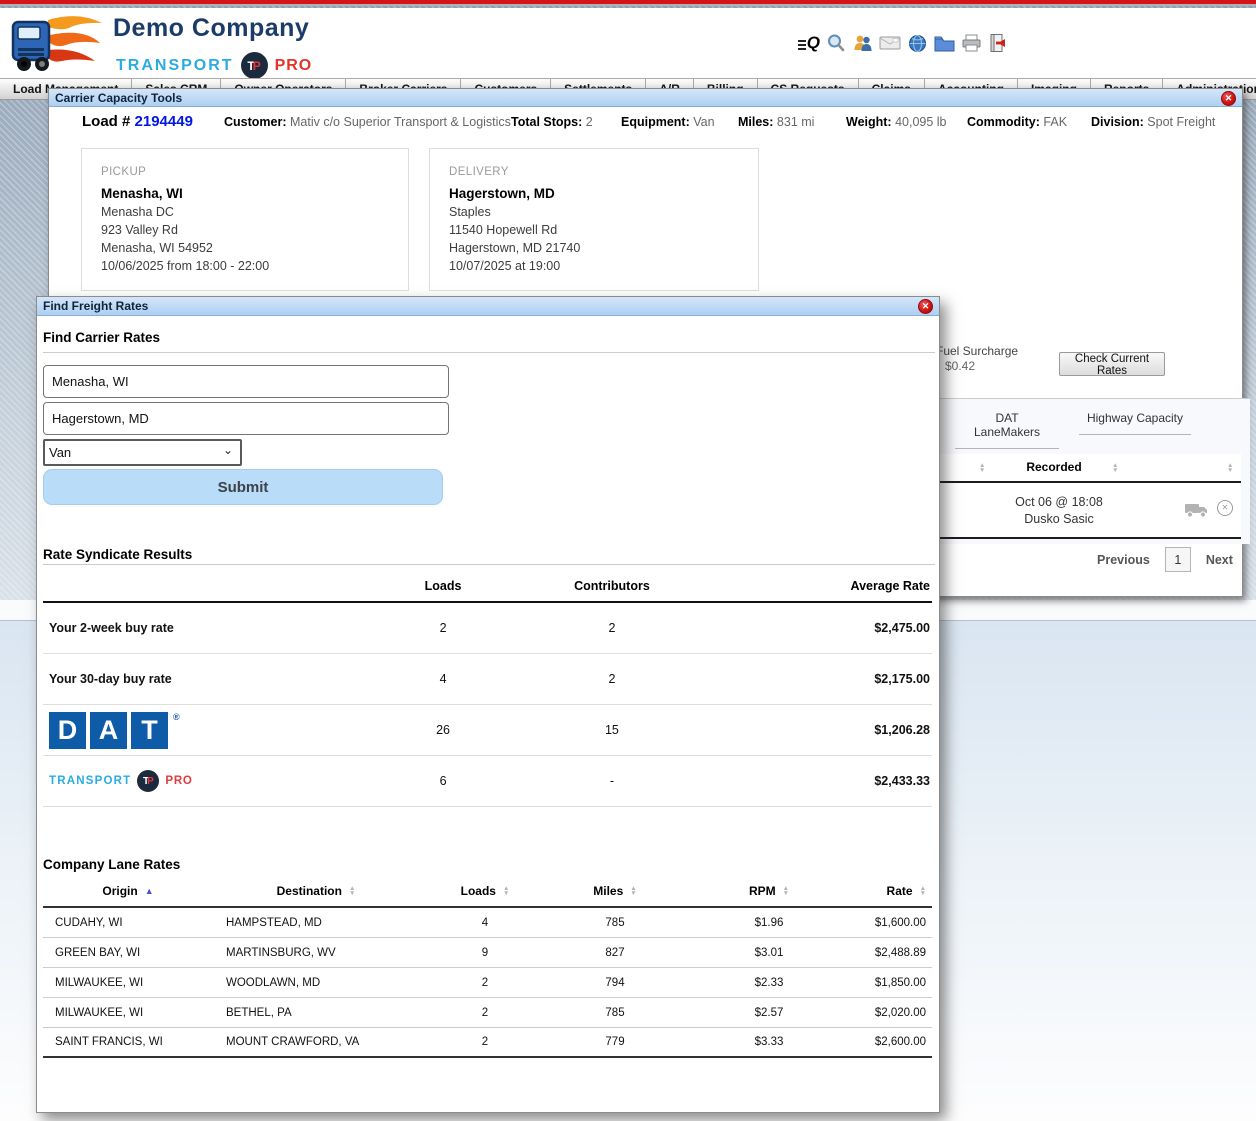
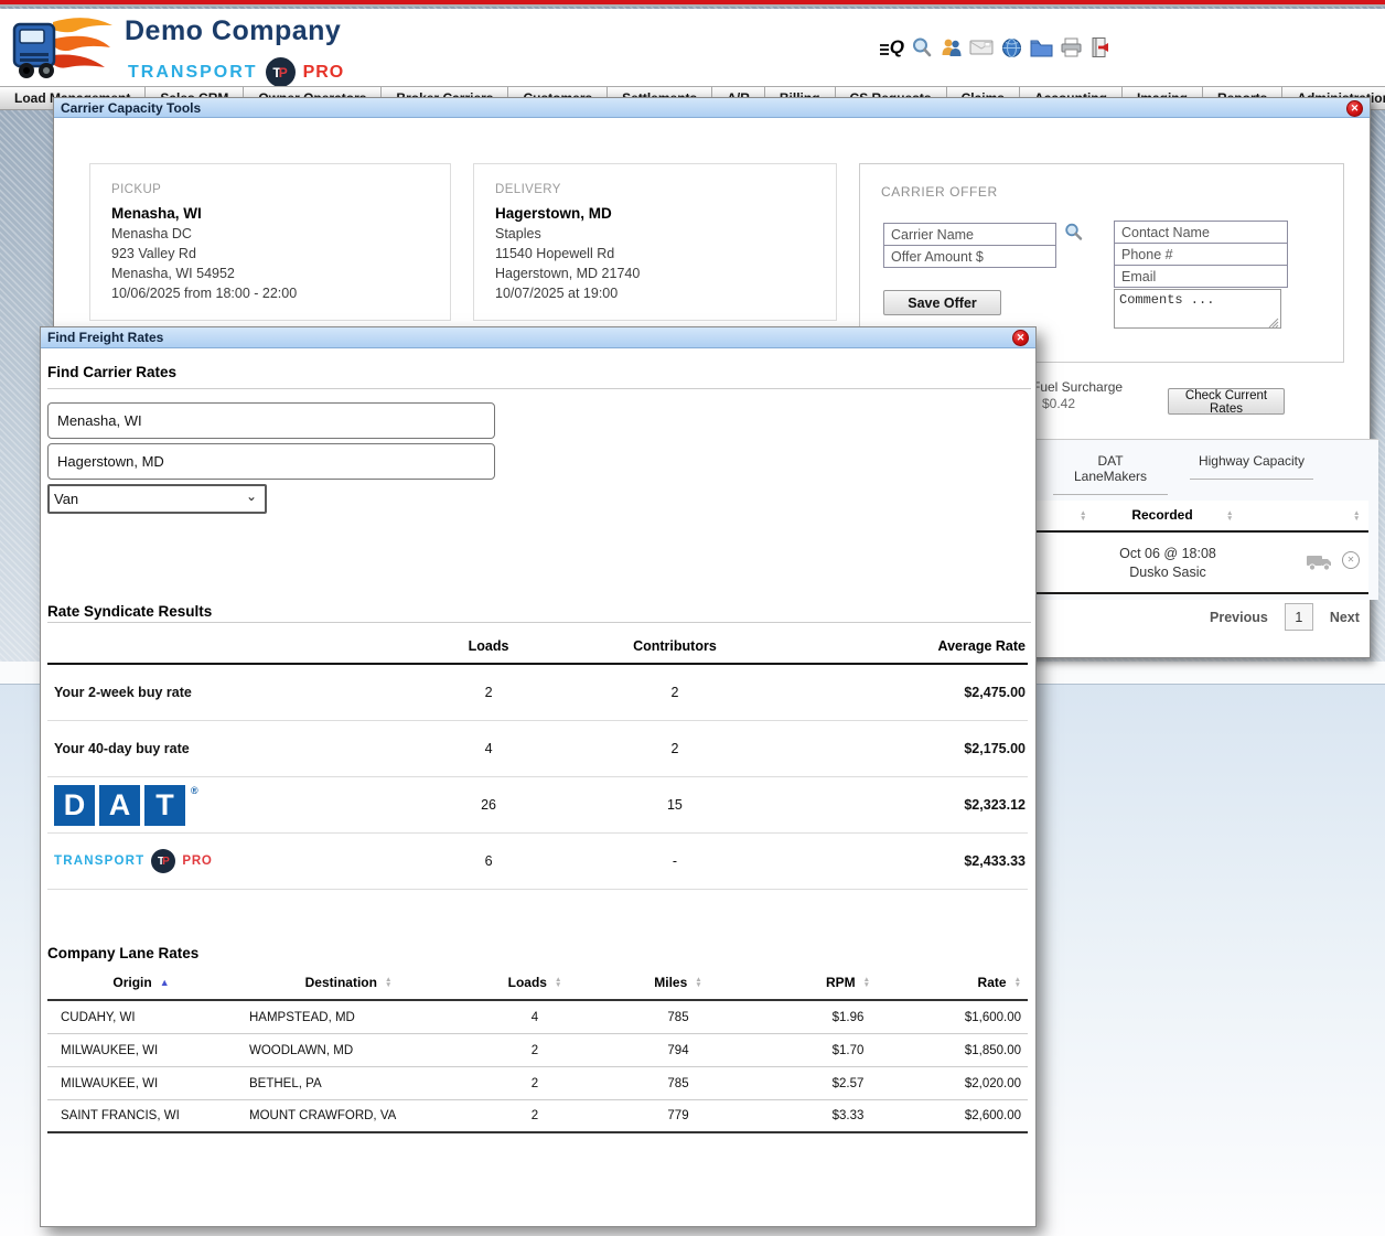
  Demo Company
  TRANSPORT
  T
  P
  PRO
  Q
  Carrier Capacity Tools
  ✕
- Load # 2194449
- Customer: Mativ c/o Superior Transport & Logistics
- Total Stops: 2
- Equipment: Van
- Miles: 831 mi
- Weight: 40,095 lb
- Commodity: FAK
- Division: Spot Freight
  PICKUP
  Menasha, WI
  Menasha DC
  923 Valley Rd
  Menasha, WI 54952
  10/06/2025 from 18:00 - 22:00
  DELIVERY
  Hagerstown, MD
  Staples
  11540 Hopewell Rd
  Hagerstown, MD 21740
  10/07/2025 at 19:00
+ CARRIER OFFER
+ Carrier Name
+ Offer Amount $
+ Contact Name
+ Phone #
+ Email
+ Comments ...
+ Save Offer
  uel Surcharge
  $0.42
  Check Current Rates
  DAT LaneMakers
  Highway Capacity
  Recorded
  Oct 06 @ 18:08
  Dusko Sasic
  ✕
  Previous
  1
  Next
  Find Freight Rates
  ✕
  Find Carrier Rates
  Menasha, WI
  Hagerstown, MD
  Van
  ⌄
- Submit
  Rate Syndicate Results
  Loads
  Contributors
  Average Rate
  Your 2-week buy rate
  2
  2
  $2,475.00
- Your 30-day buy rate
+ Your 40-day buy rate
  4
  2
  $2,175.00
  D
  A
  T
  ®
  26
  15
- $1,206.28
+ $2,323.12
  TRANSPORT
  T
  P
  PRO
  6
  -
  $2,433.33
  Company Lane Rates
  Origin
  ▲
  Destination
  Loads
  Miles
  RPM
  Rate
  CUDAHY, WI
  HAMPSTEAD, MD
  4
  785
  $1.96
  $1,600.00
- GREEN BAY, WI
- MARTINSBURG, WV
- 9
- 827
- $3.01
- $2,488.89
  MILWAUKEE, WI
  WOODLAWN, MD
  2
  794
- $2.33
+ $1.70
  $1,850.00
  MILWAUKEE, WI
  BETHEL, PA
  2
  785
  $2.57
  $2,020.00
  SAINT FRANCIS, WI
  MOUNT CRAWFORD, VA
  2
  779
  $3.33
  $2,600.00
